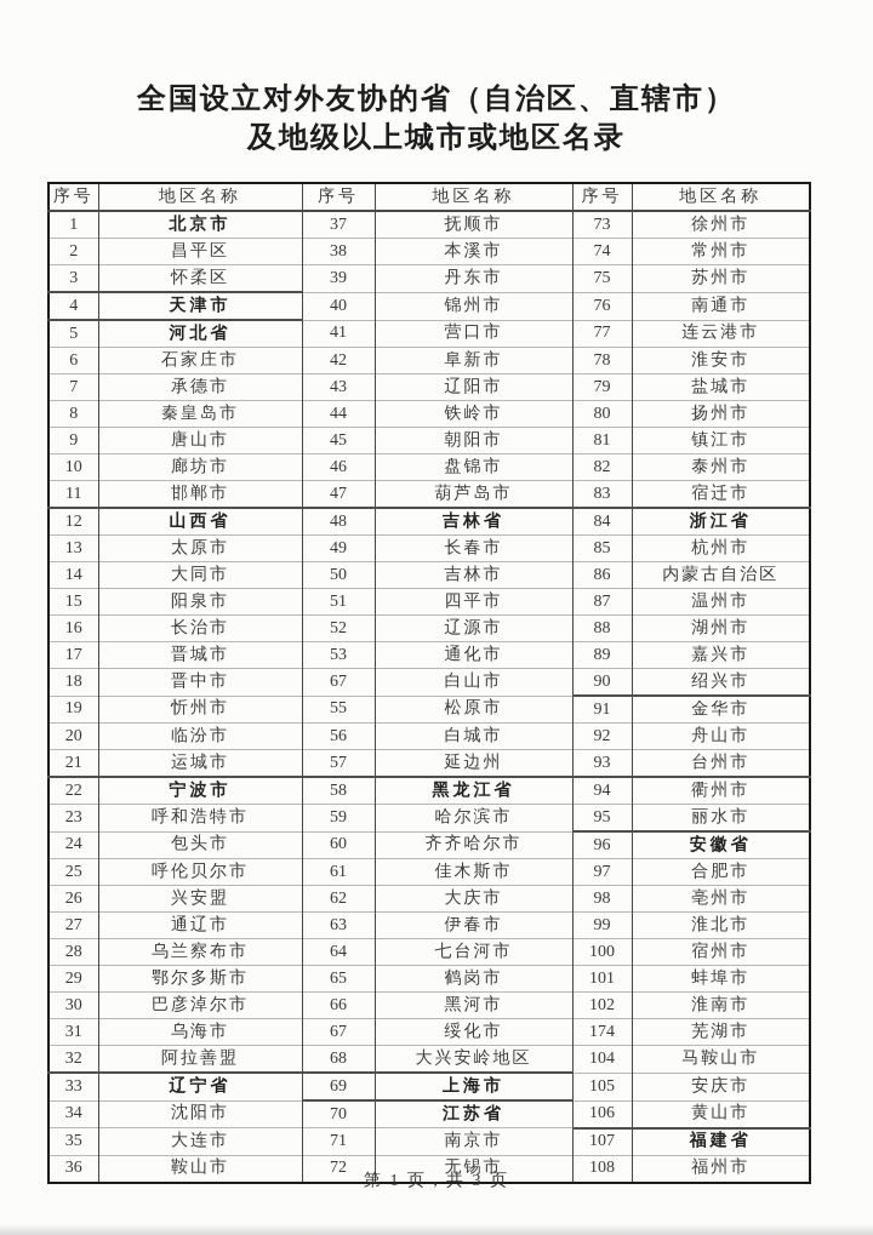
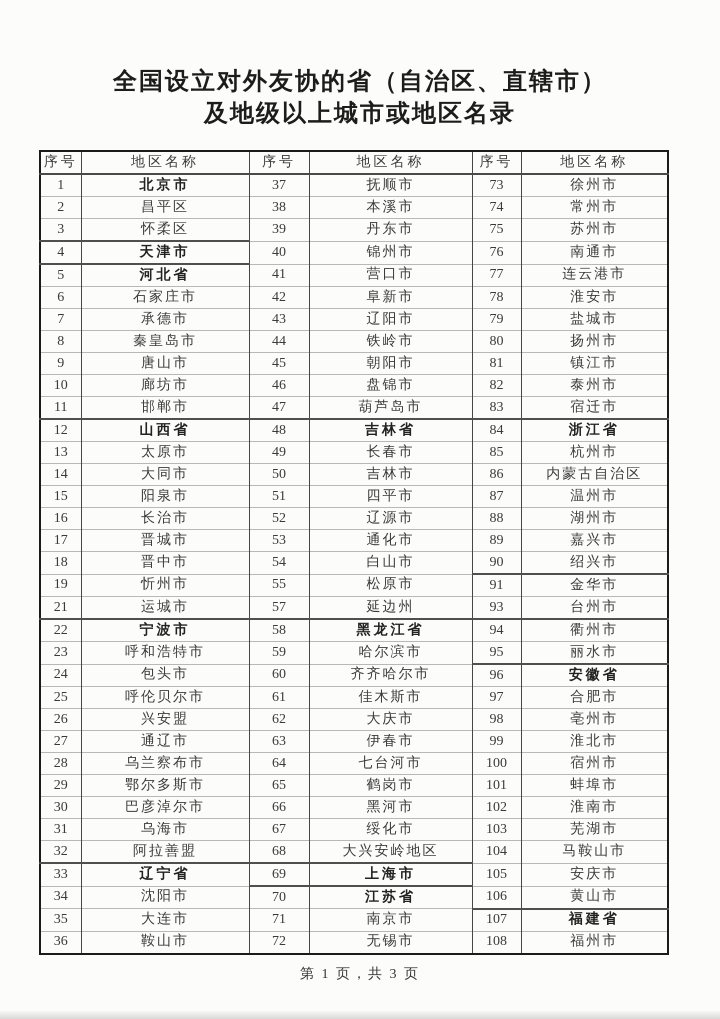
  全国设立对外友协的省（自治区、直辖市）
  及地级以上城市或地区名录
  序号	地区名称	序号	地区名称	序号	地区名称
  1	北京市	37	抚顺市	73	徐州市
  2	昌平区	38	本溪市	74	常州市
  3	怀柔区	39	丹东市	75	苏州市
  4	天津市	40	锦州市	76	南通市
  5	河北省	41	营口市	77	连云港市
  6	石家庄市	42	阜新市	78	淮安市
  7	承德市	43	辽阳市	79	盐城市
  8	秦皇岛市	44	铁岭市	80	扬州市
  9	唐山市	45	朝阳市	81	镇江市
  10	廊坊市	46	盘锦市	82	泰州市
  11	邯郸市	47	葫芦岛市	83	宿迁市
  12	山西省	48	吉林省	84	浙江省
  13	太原市	49	长春市	85	杭州市
  14	大同市	50	吉林市	86	内蒙古自治区
  15	阳泉市	51	四平市	87	温州市
  16	长治市	52	辽源市	88	湖州市
  17	晋城市	53	通化市	89	嘉兴市
- 18	晋中市	67	白山市	90	绍兴市
+ 18	晋中市	54	白山市	90	绍兴市
  19	忻州市	55	松原市	91	金华市
- 20	临汾市	56	白城市	92	舟山市
  21	运城市	57	延边州	93	台州市
  22	宁波市	58	黑龙江省	94	衢州市
  23	呼和浩特市	59	哈尔滨市	95	丽水市
  24	包头市	60	齐齐哈尔市	96	安徽省
  25	呼伦贝尔市	61	佳木斯市	97	合肥市
  26	兴安盟	62	大庆市	98	亳州市
  27	通辽市	63	伊春市	99	淮北市
  28	乌兰察布市	64	七台河市	100	宿州市
  29	鄂尔多斯市	65	鹤岗市	101	蚌埠市
  30	巴彦淖尔市	66	黑河市	102	淮南市
- 31	乌海市	67	绥化市	174	芜湖市
+ 31	乌海市	67	绥化市	103	芜湖市
  32	阿拉善盟	68	大兴安岭地区	104	马鞍山市
  33	辽宁省	69	上海市	105	安庆市
  34	沈阳市	70	江苏省	106	黄山市
  35	大连市	71	南京市	107	福建省
  36	鞍山市	72	无锡市	108	福州市
  第 1 页，共 3 页
